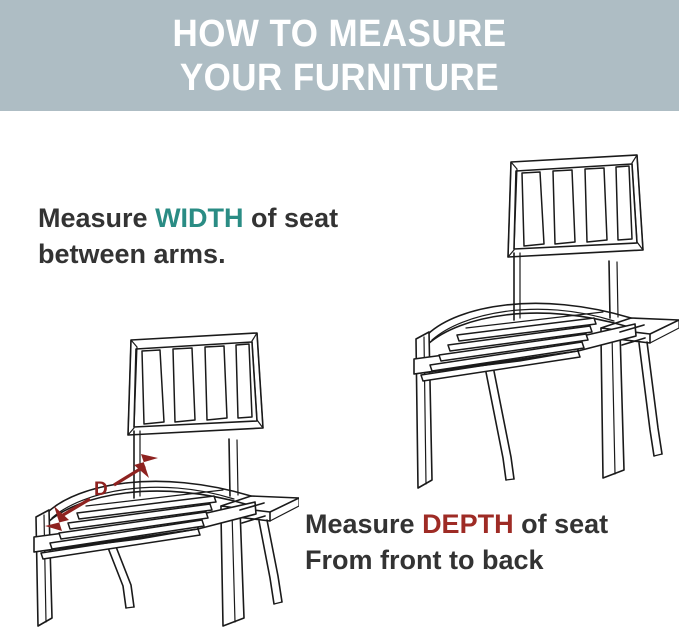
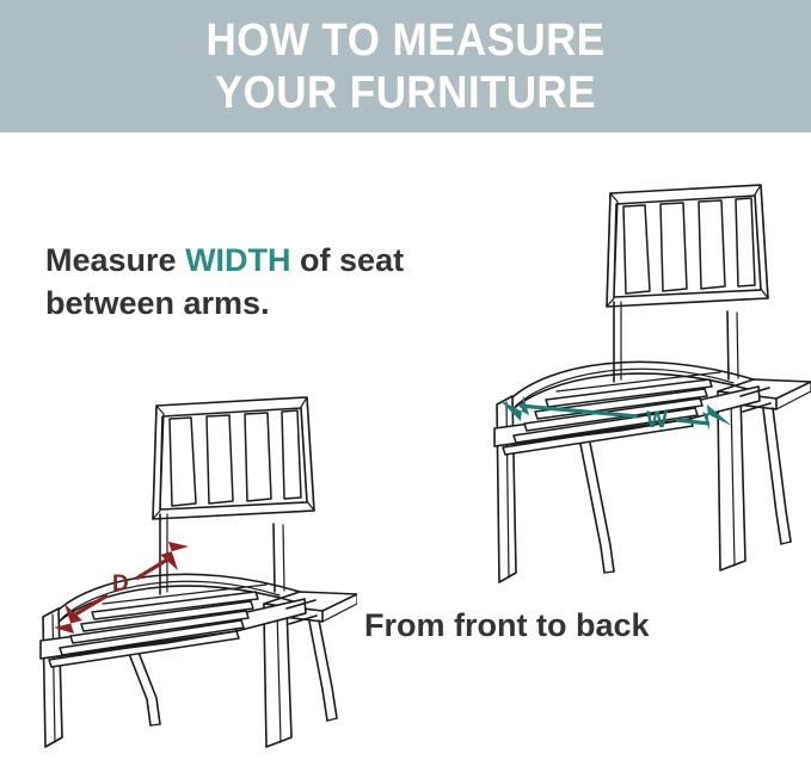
  HOW TO MEASURE
  YOUR FURNITURE
  Measure WIDTH of seat
  between arms.
- Measure DEPTH of seat
  From front to back
+ W
  D
